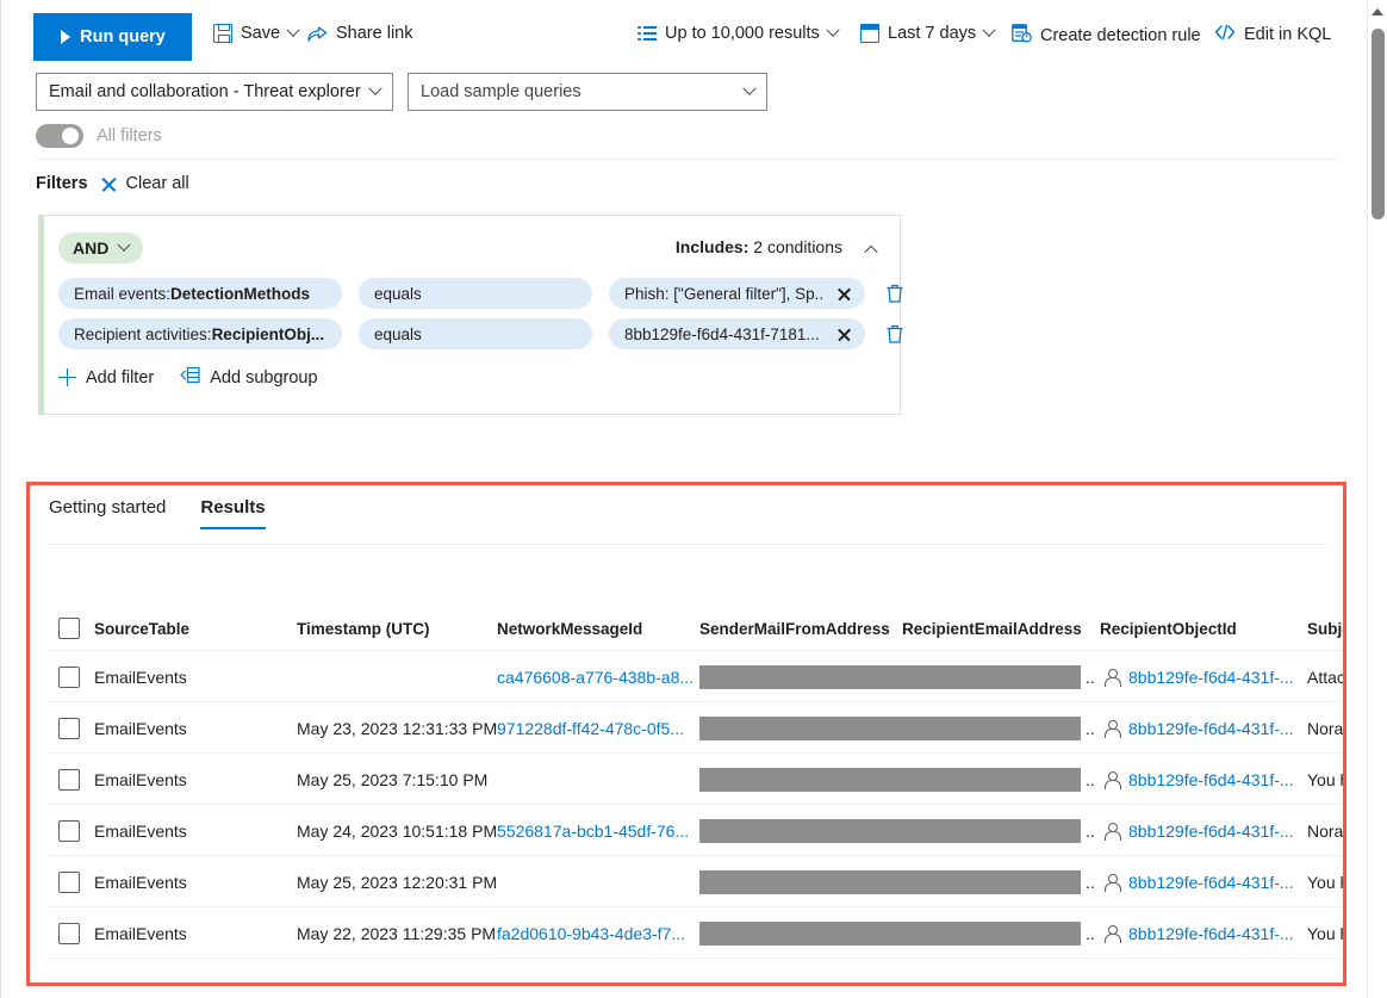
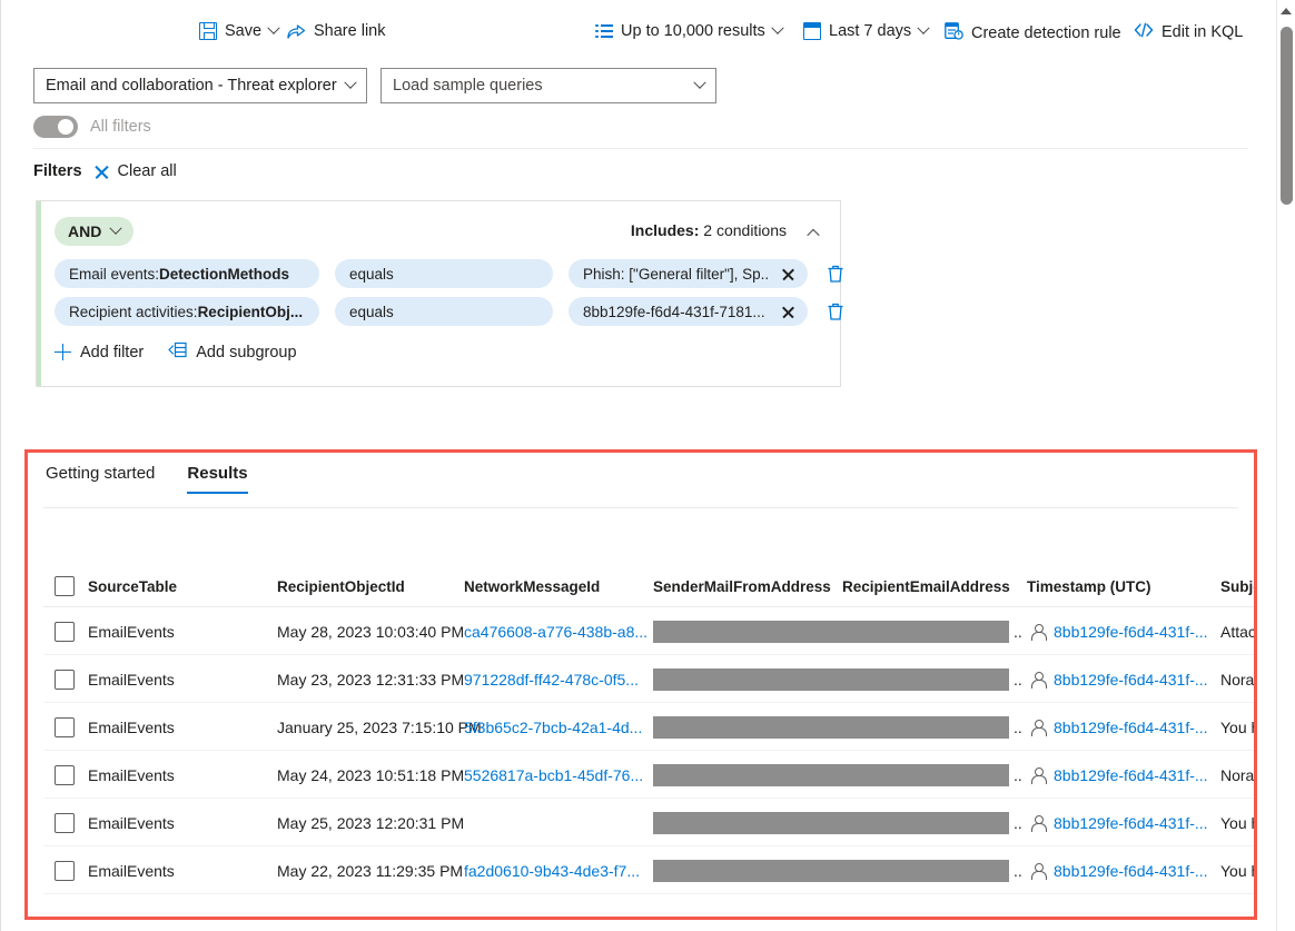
- Run query
  Save
  Share link
  Up to 10,000 results
  Last 7 days
  Create detection rule
  Edit in KQL
  Email and collaboration - Threat explorer
  Load sample queries
  All filters
  Filters
  Clear all
  AND
  Includes: 2 conditions
  Email events:
  DetectionMethods
  equals
  Phish: ["General filter"], Sp.
  Recipient activities:
  RecipientObj...
  equals
  8bb129fe-f6d4-431f-7181...
  Add filter
  Add subgroup
  Getting started
  Results
  SourceTable
- Timestamp (UTC)
+ RecipientObjectId
  NetworkMessageId
  SenderMailFromAddress
  RecipientEmailAddress
- RecipientObjectId
+ Timestamp (UTC)
  EmailEvents
+ May 28, 2023 10:03:40 PM
  ca476608-a776-438b-a8...
  ..
  8bb129fe-f6d4-431f-...
  Attac
  EmailEvents
  May 23, 2023 12:31:33 PM
  971228df-ff42-478c-0f5...
  ..
  8bb129fe-f6d4-431f-...
  Nora
  EmailEvents
- May 25, 2023 7:15:10 PM
+ January 25, 2023 7:15:10 PM
+ 5f3b65c2-7bcb-42a1-4d...
  ..
  8bb129fe-f6d4-431f-...
  EmailEvents
  May 24, 2023 10:51:18 PM
  5526817a-bcb1-45df-76...
  ..
  8bb129fe-f6d4-431f-...
  Nora
  EmailEvents
  May 25, 2023 12:20:31 PM
  ..
  8bb129fe-f6d4-431f-...
  EmailEvents
  May 22, 2023 11:29:35 PM
  fa2d0610-9b43-4de3-f7...
  ..
  8bb129fe-f6d4-431f-...
